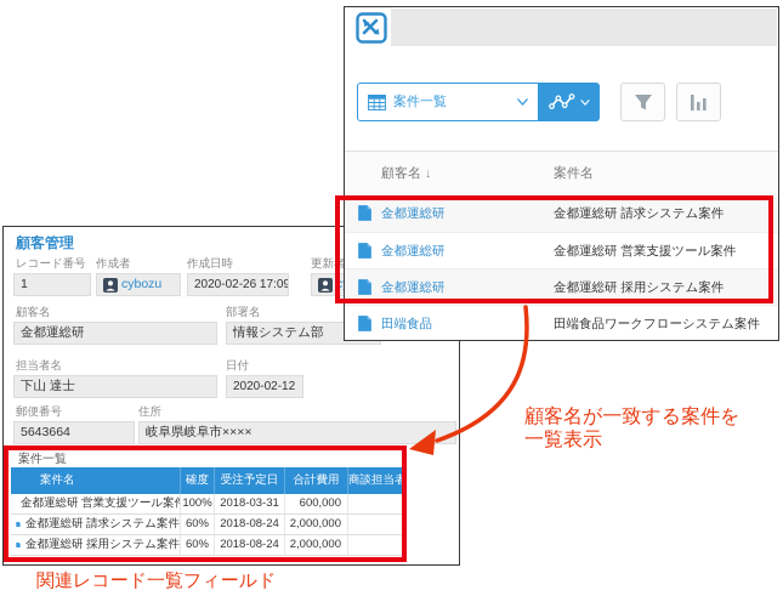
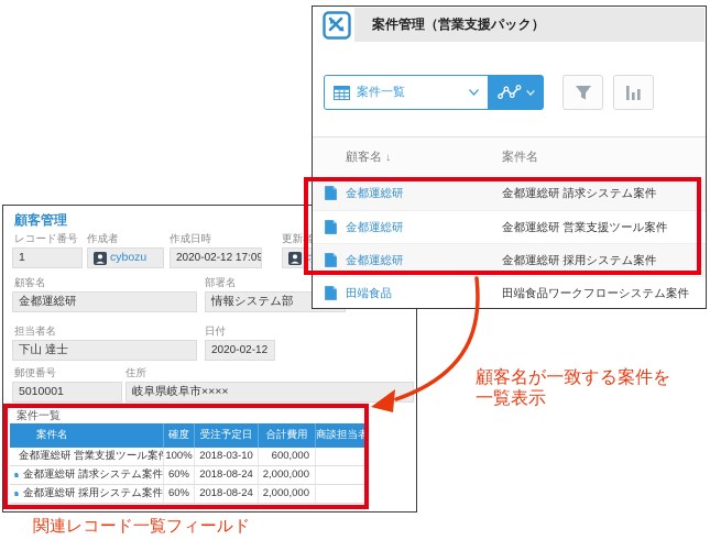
  顧客管理
  レコード番号
  作成者
  作成日時
  更新者
  1
  cybozu
- 2020-02-26 17:09
+ 2020-02-12 17:09
  顧客名
  部署名
  金都運総研
  情報システム部
  担当者名
  日付
  下山 達士
  2020-02-12
  郵便番号
  住所
- 5643664
+ 5010001
  岐阜県岐阜市××××
  案件一覧
  案件名
  確度
  受注予定日
  合計費用
  商談担当者
  金都運総研 営業支援ツール案
  100%
- 2018-03-31
+ 2018-03-10
  600,000
  金都運総研 請求システム案件
  60%
  2018-08-24
  2,000,000
  金都運総研 採用システム案件
  60%
  2018-08-24
  2,000,000
+ 案件管理（営業支援パック）
  案件一覧
  顧客名 ↓
  案件名
  金都運総研
  金都運総研 請求システム案件
  金都運総研
  金都運総研 営業支援ツール案件
  金都運総研
  金都運総研 採用システム案件
  田端食品
  田端食品ワークフローシステム案件
  顧客名が一致する案件を
  一覧表示
  関連レコード一覧フィールド
